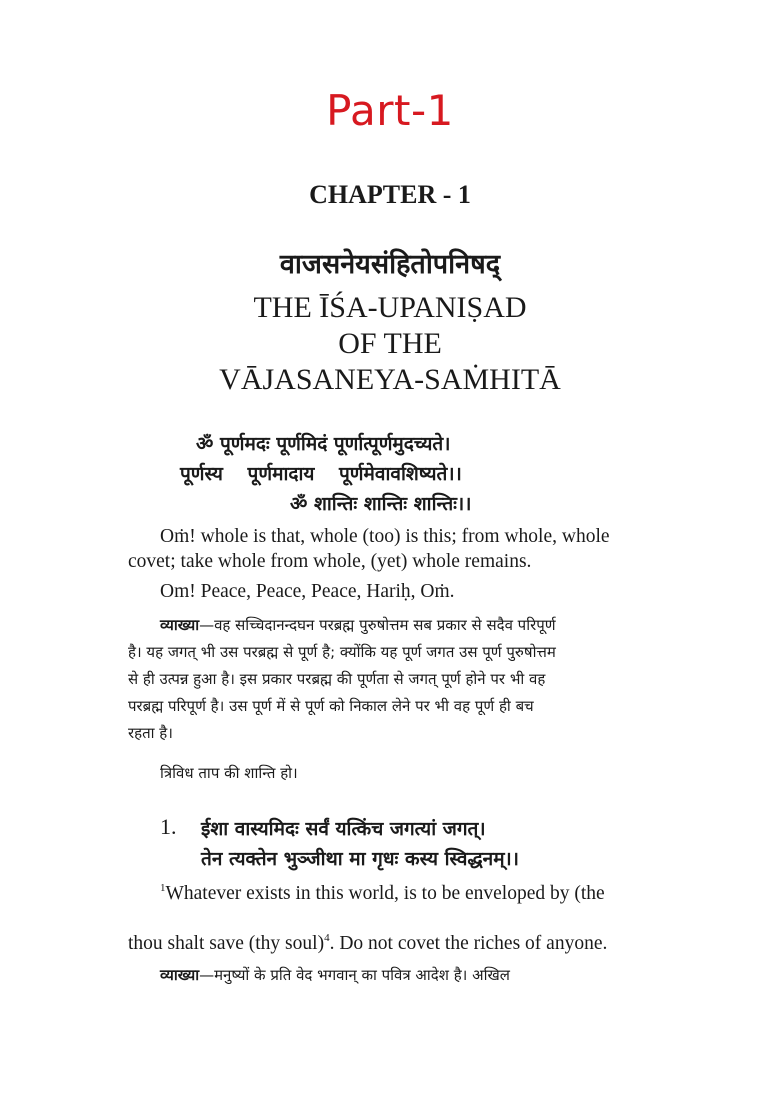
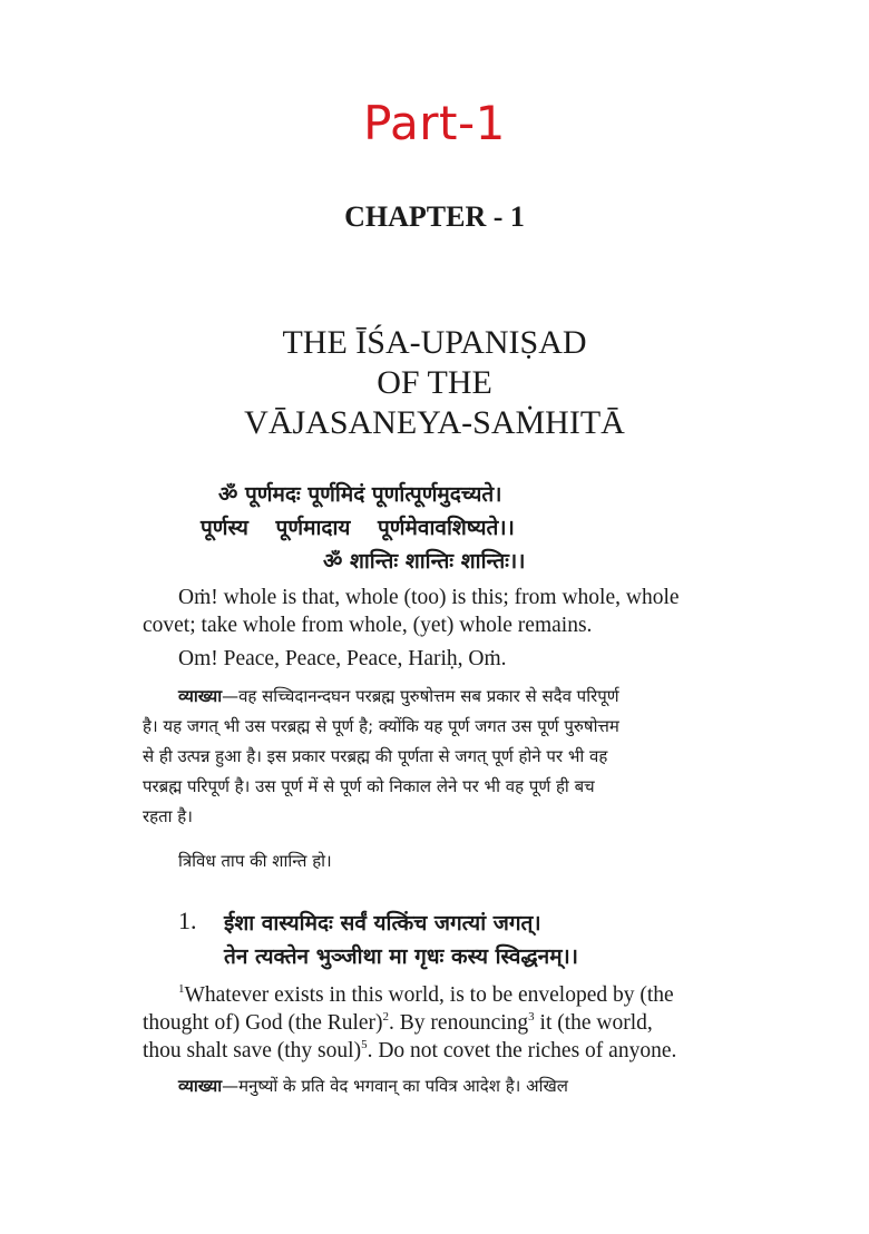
  Part-1
  CHAPTER - 1
- वाजसनेयसंहितोपनिषद्
  THE ĪŚA-UPANIṢAD
  OF THE
  VĀJASANEYA-SAṀHITĀ
  ॐ पूर्णमदः पूर्णमिदं पूर्णात्पूर्णमुदच्यते।
  पूर्णस्य पूर्णमादाय पूर्णमेवावशिष्यते।।
  ॐ शान्तिः शान्तिः शान्तिः।।
  Oṁ! whole is that, whole (too) is this; from whole, whole
  covet; take whole from whole, (yet) whole remains.
  Om! Peace, Peace, Peace, Hariḥ, Oṁ.
  व्याख्या—वह सच्चिदानन्दघन परब्रह्म पुरुषोत्तम सब प्रकार से सदैव परिपूर्ण
  है। यह जगत् भी उस परब्रह्म से पूर्ण है; क्योंकि यह पूर्ण जगत उस पूर्ण पुरुषोत्तम
  से ही उत्पन्न हुआ है। इस प्रकार परब्रह्म की पूर्णता से जगत् पूर्ण होने पर भी वह
  परब्रह्म परिपूर्ण है। उस पूर्ण में से पूर्ण को निकाल लेने पर भी वह पूर्ण ही बच
  रहता है।
  त्रिविध ताप की शान्ति हो।
  1.
  ईशा वास्यमिदः सर्वं यत्किंच जगत्यां जगत्।
  तेन त्यक्तेन भुञ्जीथा मा गृधः कस्य स्विद्धनम्।।
  1Whatever exists in this world, is to be enveloped by (the
+ thought of) God (the Ruler)2. By renouncing3 it (the world,
- thou shalt save (thy soul)4. Do not covet the riches of anyone.
+ thou shalt save (thy soul)5. Do not covet the riches of anyone.
  व्याख्या—मनुष्यों के प्रति वेद भगवान् का पवित्र आदेश है। अखिल
